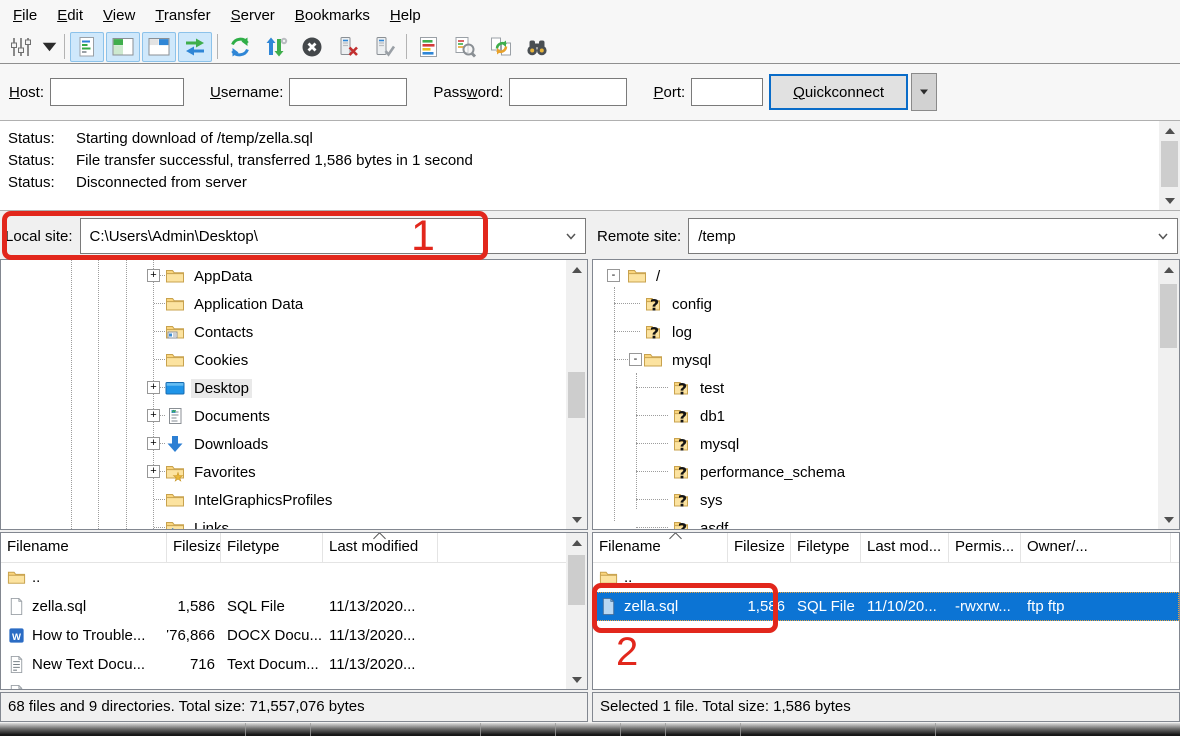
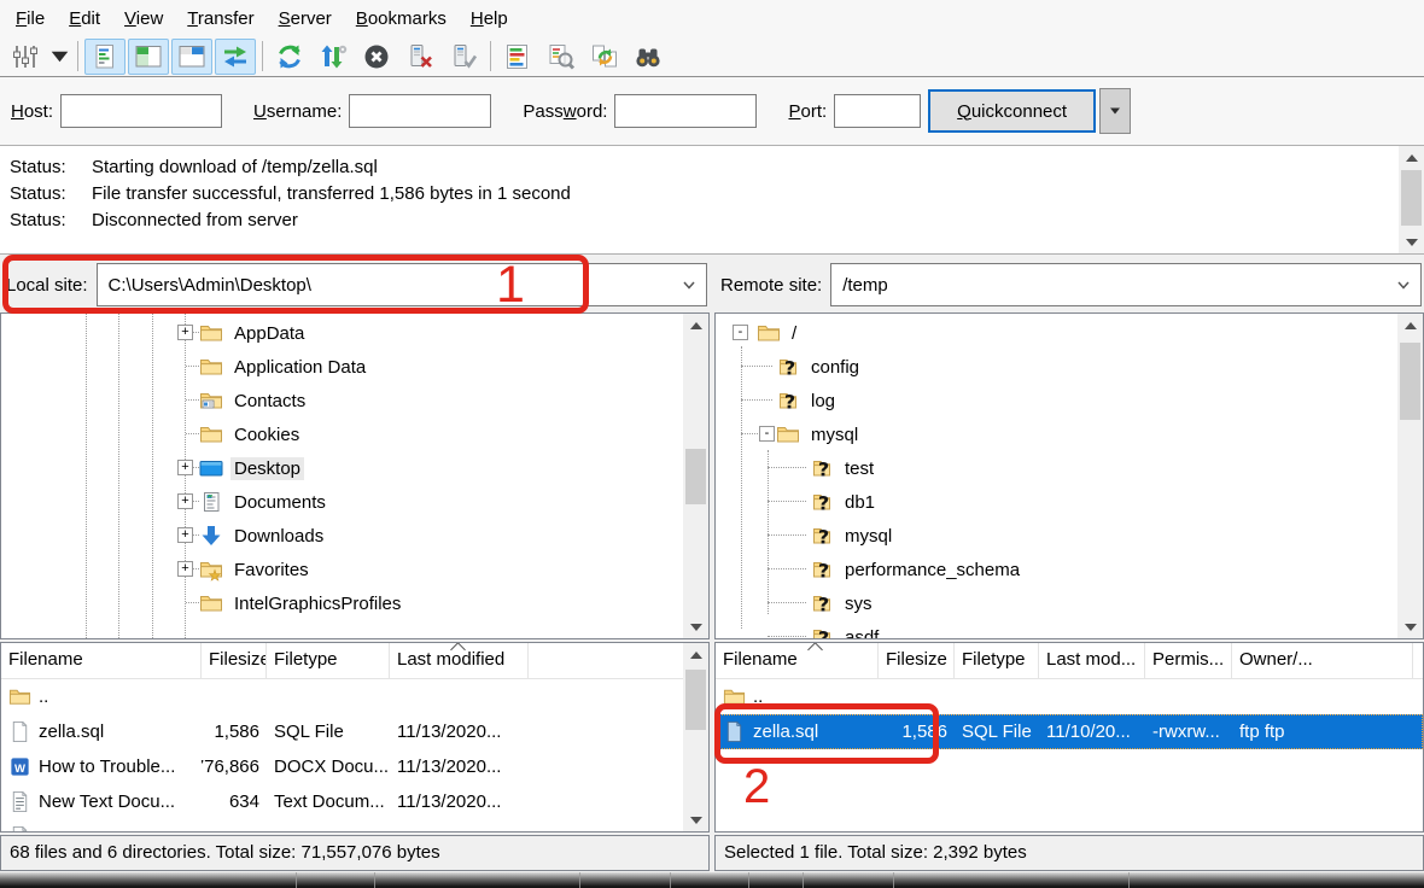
  File
  Edit
  View
  Transfer
  Server
  Bookmarks
  Help
  Host:
  Username:
  Password:
  Port:
  Quickconnect
  Status:
  Starting download of /temp/zella.sql
  Status:
  File transfer successful, transferred 1,586 bytes in 1 second
  Status:
  Disconnected from server
  Local site:
  C:\Users\Admin\Desktop\
  +
  AppData
  Application Data
  Contacts
  Cookies
  +
  Desktop
  +
  Documents
  +
  Downloads
  +
  Favorites
  IntelGraphicsProfiles
- Links
  Filename
  Filesize
  Filetype
  Last modified
  ..
  zella.sql
  1,586
  SQL File
  11/13/2020...
  How to Trouble...
  76,866
  DOCX Docu...
  11/13/2020...
  New Text Docu...
- 716
+ 634
  Text Docum...
  11/13/2020...
- 68 files and 9 directories. Total size: 71,557,076 bytes
+ 68 files and 6 directories. Total size: 71,557,076 bytes
  Remote site:
  /temp
  -
  /
  config
  log
  -
  mysql
  test
  db1
  mysql
  performance_schema
  sys
  asdf
  Filename
  Filesize
  Filetype
  Last mod...
  Permis...
  Owner/...
  ..
  zella.sql
  1,586
  SQL File
  11/10/20...
  -rwxrw...
  ftp ftp
- Selected 1 file. Total size: 1,586 bytes
+ Selected 1 file. Total size: 2,392 bytes
  1
  2
